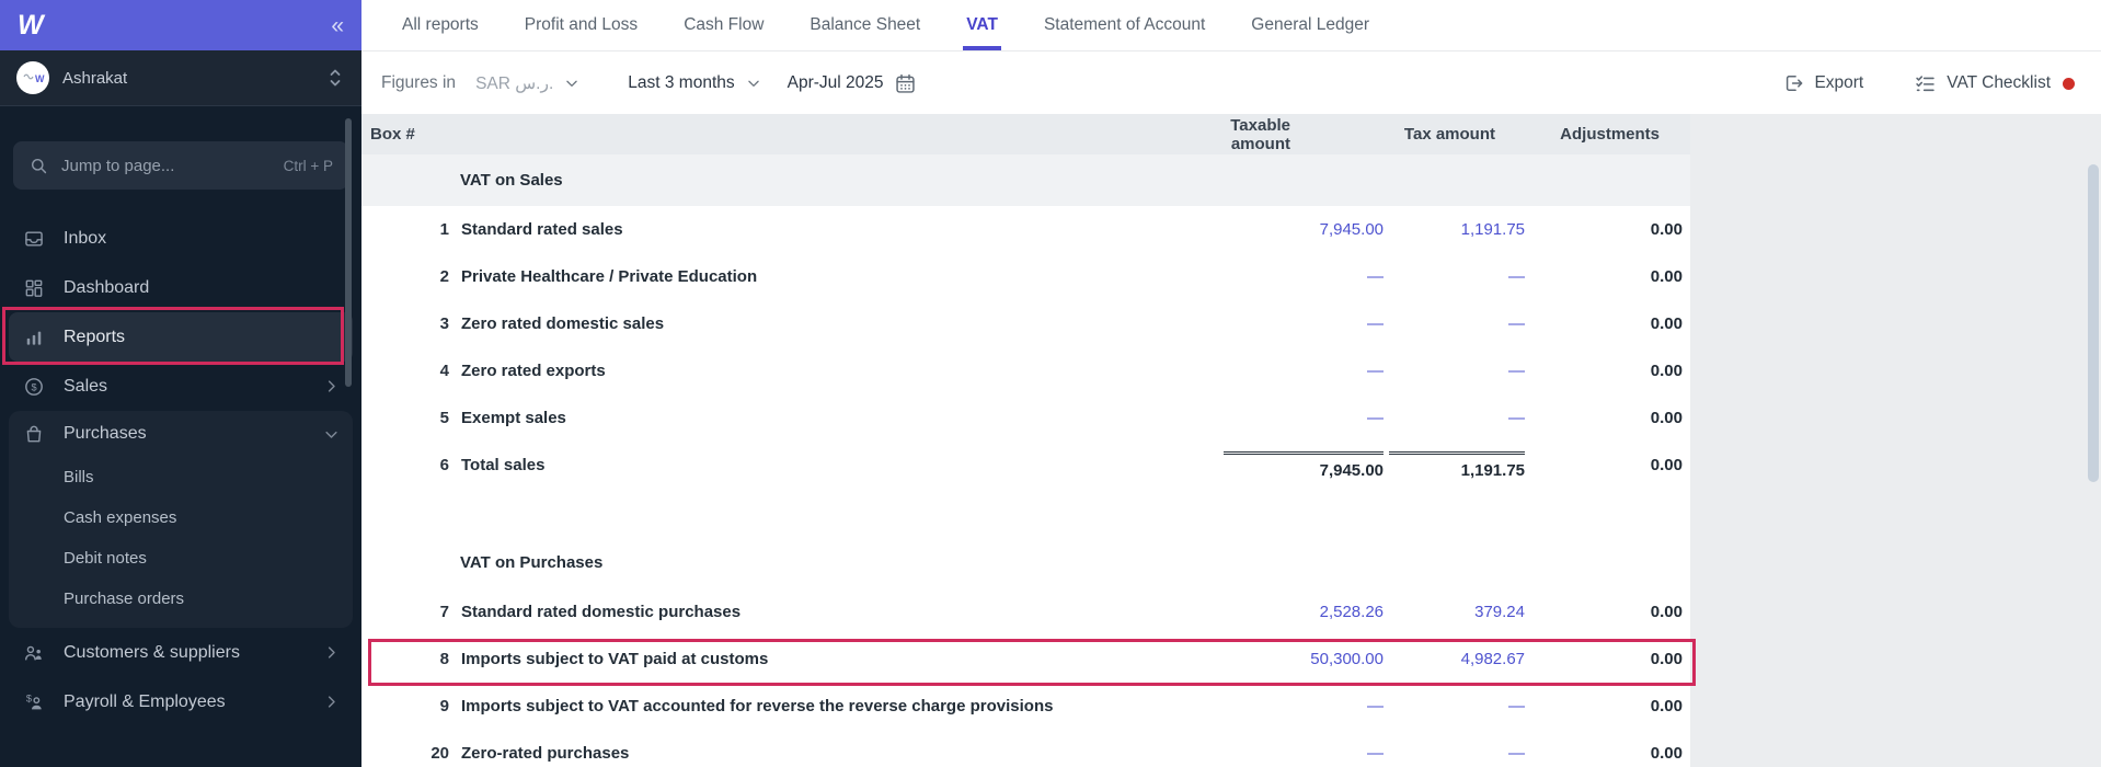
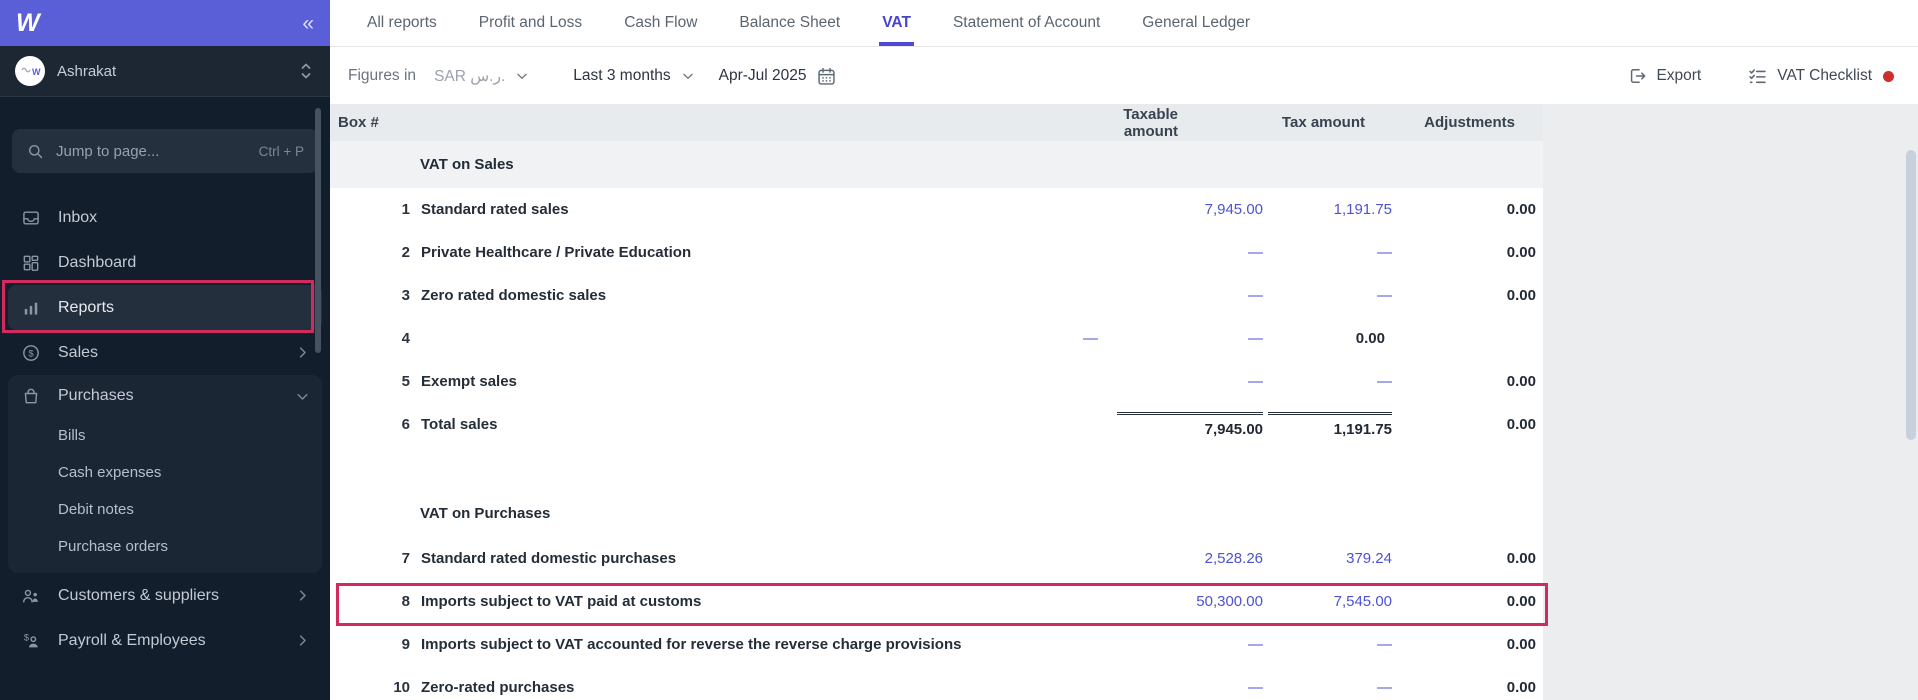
  W
  «
  W
  Ashrakat
  Jump to page...
  Ctrl + P
  Inbox
  Dashboard
  Reports
  $
  Sales
  Purchases
  Bills
  Cash expenses
  Debit notes
  Purchase orders
  Customers & suppliers
  $
  Payroll & Employees
  All reports
  Profit and Loss
  Cash Flow
  Balance Sheet
  VAT
  Statement of Account
  General Ledger
  Figures in
  SAR ر.س.
  Last 3 months
  Apr-Jul 2025
  Export
  VAT Checklist
  Box #
  Taxable amount
  Tax amount
  Adjustments
  VAT on Sales
  1
  Standard rated sales
  7,945.00
  1,191.75
  0.00
  2
  Private Healthcare / Private Education
  —
  —
  0.00
  3
  Zero rated domestic sales
  —
  —
  0.00
  4
- Zero rated exports
  —
  —
  0.00
  5
  Exempt sales
  —
  —
  0.00
  6
  Total sales
  7,945.00
  1,191.75
  0.00
  VAT on Purchases
  7
  Standard rated domestic purchases
  2,528.26
  379.24
  0.00
  8
  Imports subject to VAT paid at customs
  50,300.00
- 4,982.67
+ 7,545.00
  0.00
  9
  Imports subject to VAT accounted for reverse the reverse charge provisions
  —
  —
  0.00
- 20
+ 10
  Zero-rated purchases
  —
  —
  0.00
